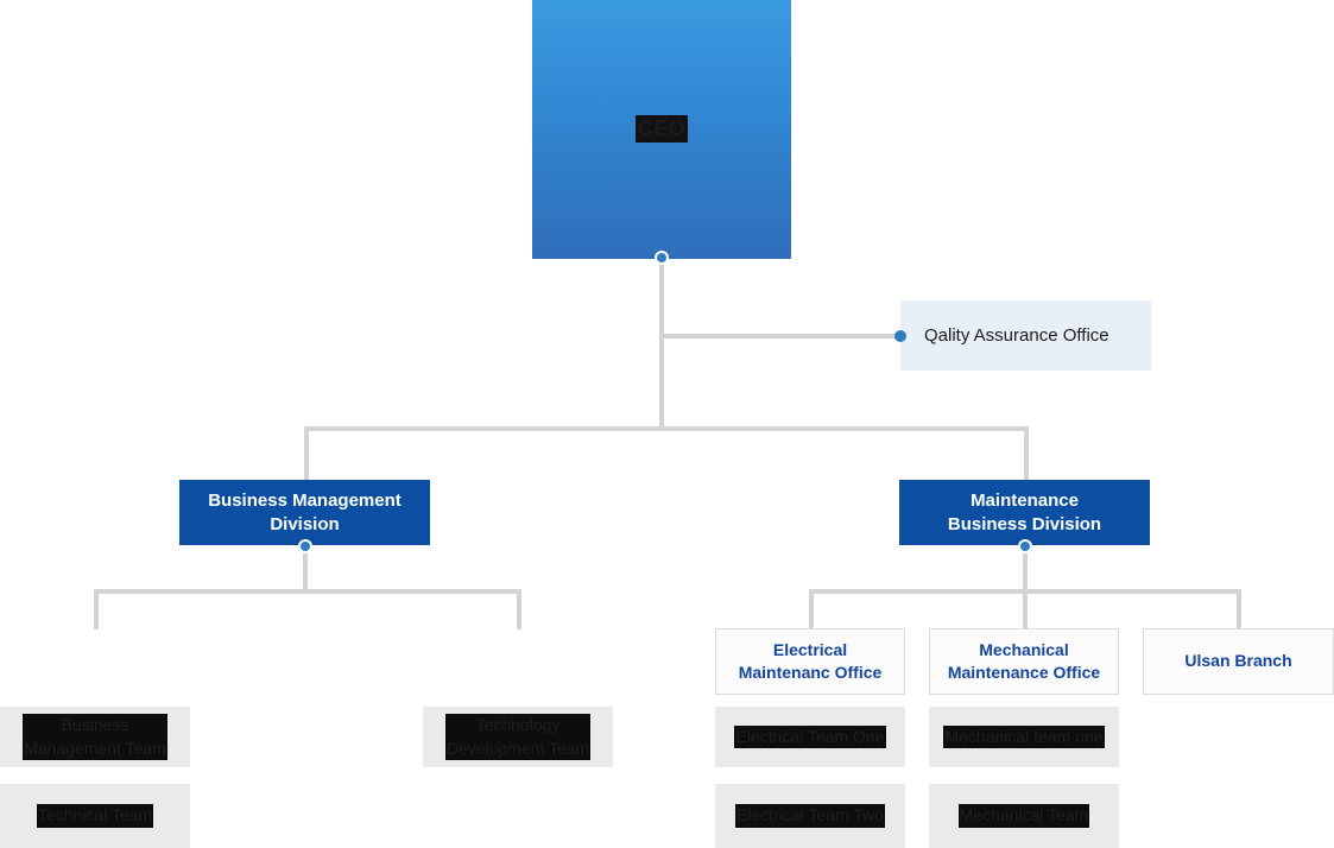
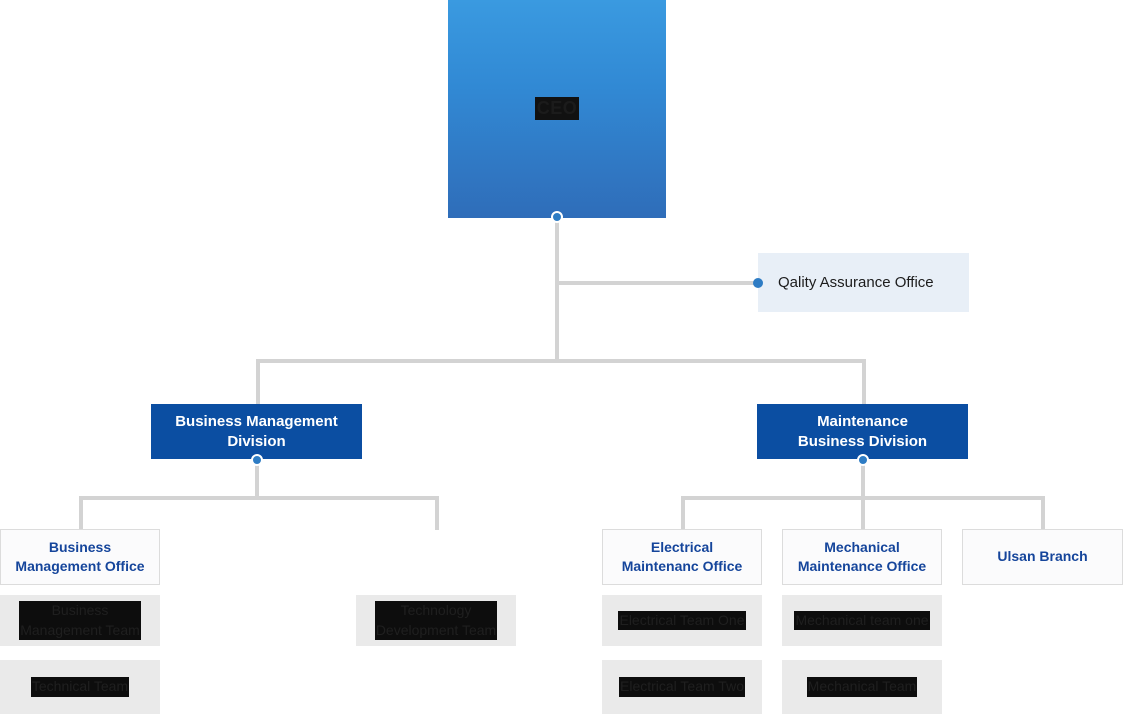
  Qality Assurance Office
  Business Management
  Division
  Maintenance
  Business Division
+ Business
+ Management Office
  Electrical
  Maintenanc Office
  Mechanical
  Maintenance Office
  Ulsan Branch
